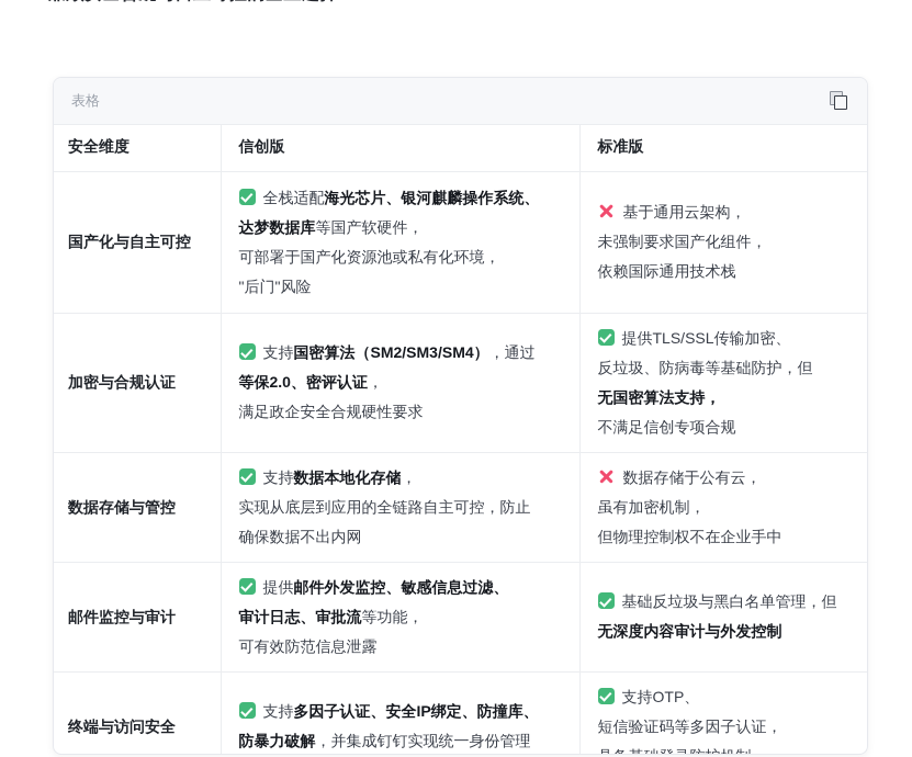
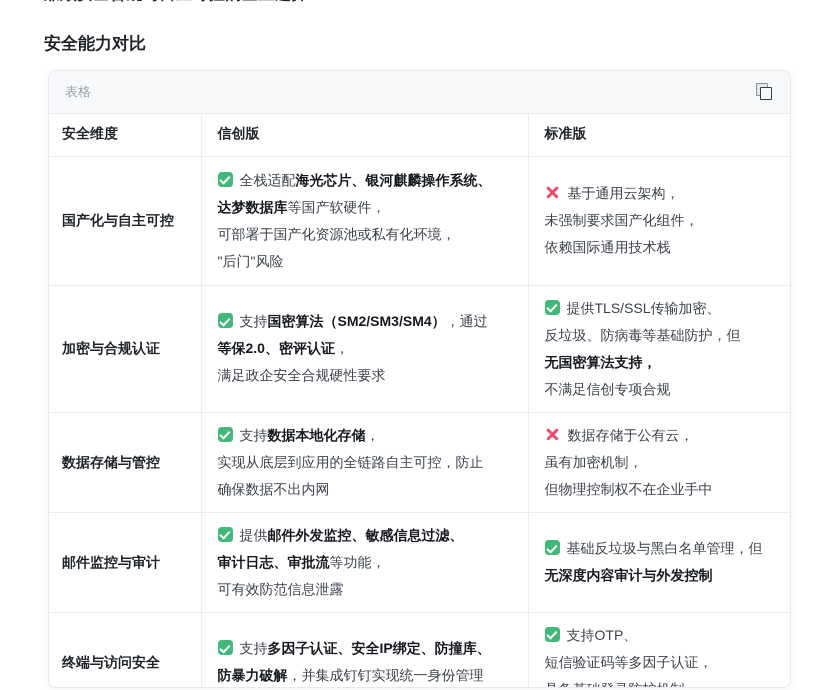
+ 安全能力对比
  表格
  安全维度	信创版	标准版
  国产化与自主可控	全栈适配海光芯片、银河麒麟操作系统、达梦数据库等国产软硬件，可部署于国产化资源池或私有化环境，"后门"风险	基于通用云架构，未强制要求国产化组件，依赖国际通用技术栈
  加密与合规认证	支持国密算法（SM2/SM3/SM4），通过等保2.0、密评认证，满足政企安全合规硬性要求	提供TLS/SSL传输加密、反垃圾、防病毒等基础防护，但无国密算法支持，不满足信创专项合规
  数据存储与管控	支持数据本地化存储，实现从底层到应用的全链路自主可控，防止确保数据不出内网	数据存储于公有云，虽有加密机制，但物理控制权不在企业手中
  邮件监控与审计	提供邮件外发监控、敏感信息过滤、审计日志、审批流等功能，可有效防范信息泄露	基础反垃圾与黑白名单管理，但无深度内容审计与外发控制
  终端与访问安全	支持多因子认证、安全IP绑定、防撞库、防暴力破解，并集成钉钉实现统一身份管理	支持OTP、短信验证码等多因子认证，
